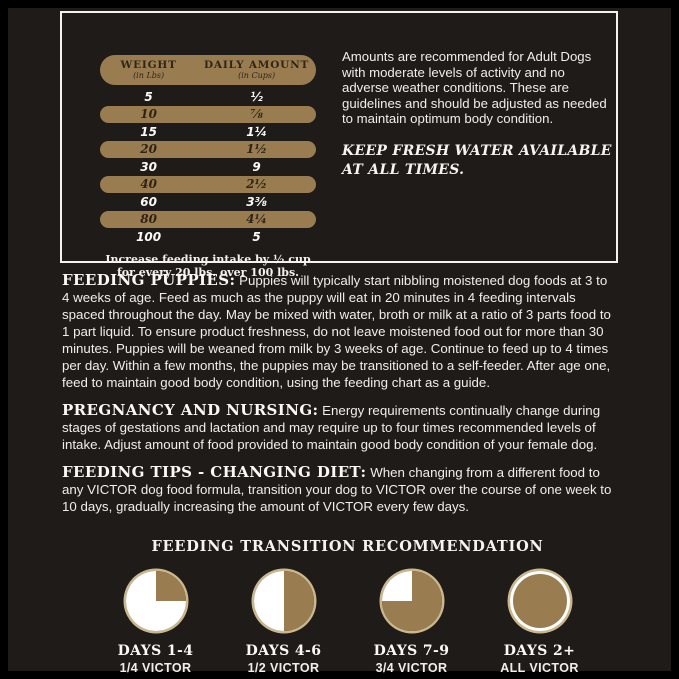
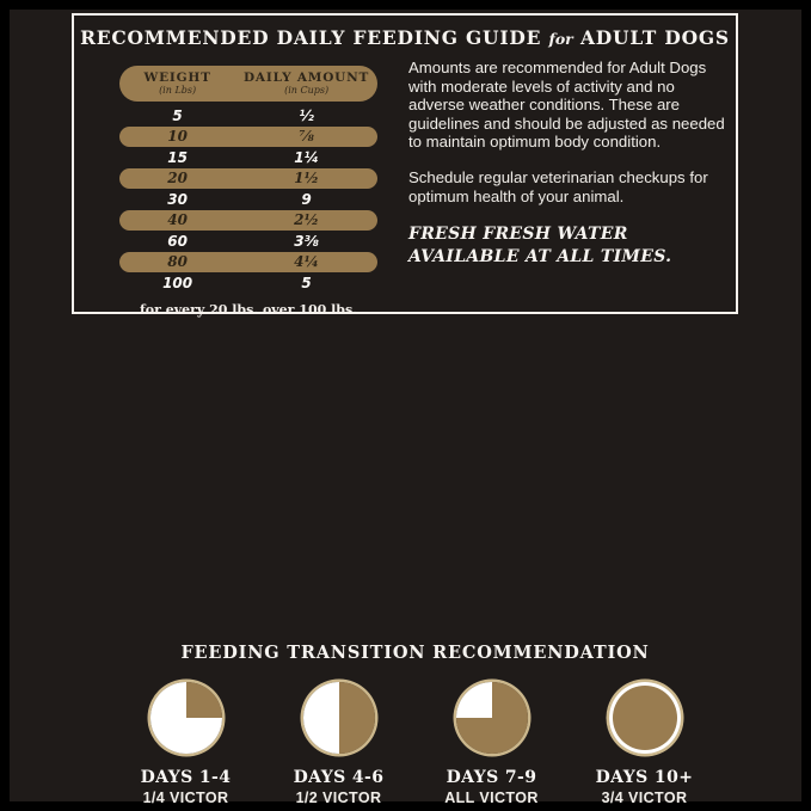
+ RECOMMENDED DAILY FEEDING GUIDE for ADULT DOGS
  WEIGHT
  (in Lbs)
  DAILY AMOUNT
  (in Cups)
  5
  ½
  10
  ⅞
  15
  1¼
  20
  1½
  30
  9
  40
  2½
  60
  3⅜
  80
  4¼
  100
  5
- Increase feeding intake by ½ cup
  for every 20 lbs. over 100 lbs.
  Amounts are recommended for Adult Dogs with moderate levels of activity and no adverse weather conditions. These are guidelines and should be adjusted as needed to maintain optimum body condition.
+ Schedule regular veterinarian checkups for optimum health of your animal.
- KEEP FRESH WATER AVAILABLE AT ALL TIMES.
+ FRESH FRESH WATER AVAILABLE AT ALL TIMES.
- FEEDING PUPPIES: Puppies will typically start nibbling moistened dog foods at 3 to 4 weeks of age. Feed as much as the puppy will eat in 20 minutes in 4 feeding intervals spaced throughout the day. May be mixed with water, broth or milk at a ratio of 3 parts food to 1 part liquid. To ensure product freshness, do not leave moistened food out for more than 30 minutes. Puppies will be weaned from milk by 3 weeks of age. Continue to feed up to 4 times per day. Within a few months, the puppies may be transitioned to a self-feeder. After age one, feed to maintain good body condition, using the feeding chart as a guide.
- PREGNANCY AND NURSING: Energy requirements continually change during stages of gestations and lactation and may require up to four times recommended levels of intake. Adjust amount of food provided to maintain good body condition of your female dog.
- FEEDING TIPS - CHANGING DIET: When changing from a different food to any VICTOR dog food formula, transition your dog to VICTOR over the course of one week to 10 days, gradually increasing the amount of VICTOR every few days.
  FEEDING TRANSITION RECOMMENDATION
  DAYS 1-4
  1/4 VICTOR
  DAYS 4-6
  1/2 VICTOR
  DAYS 7-9
- 3/4 VICTOR
+ ALL VICTOR
- DAYS 2+
+ DAYS 10+
- ALL VICTOR
+ 3/4 VICTOR
